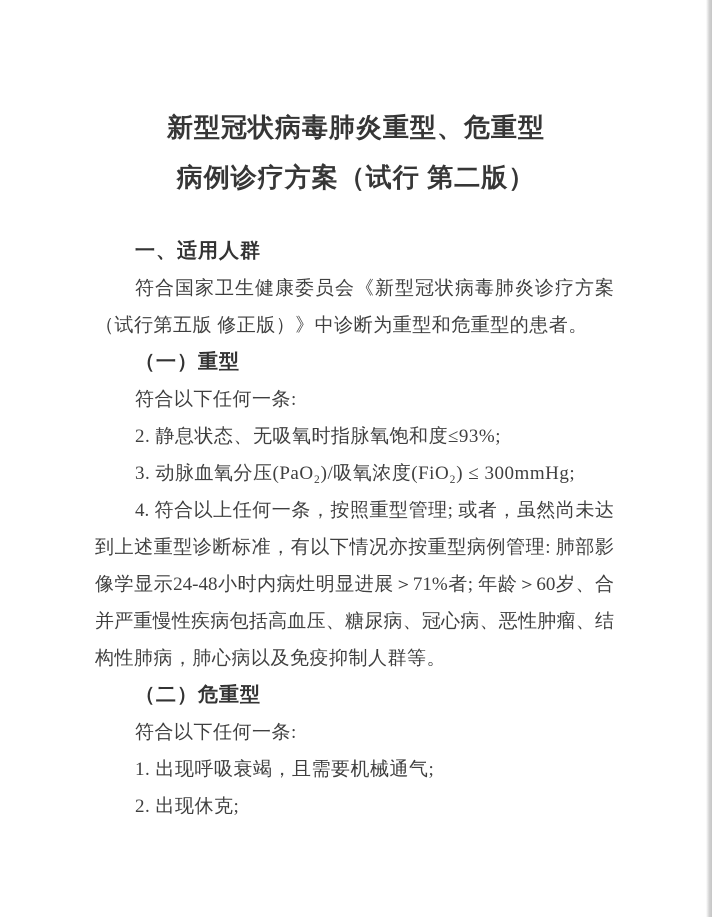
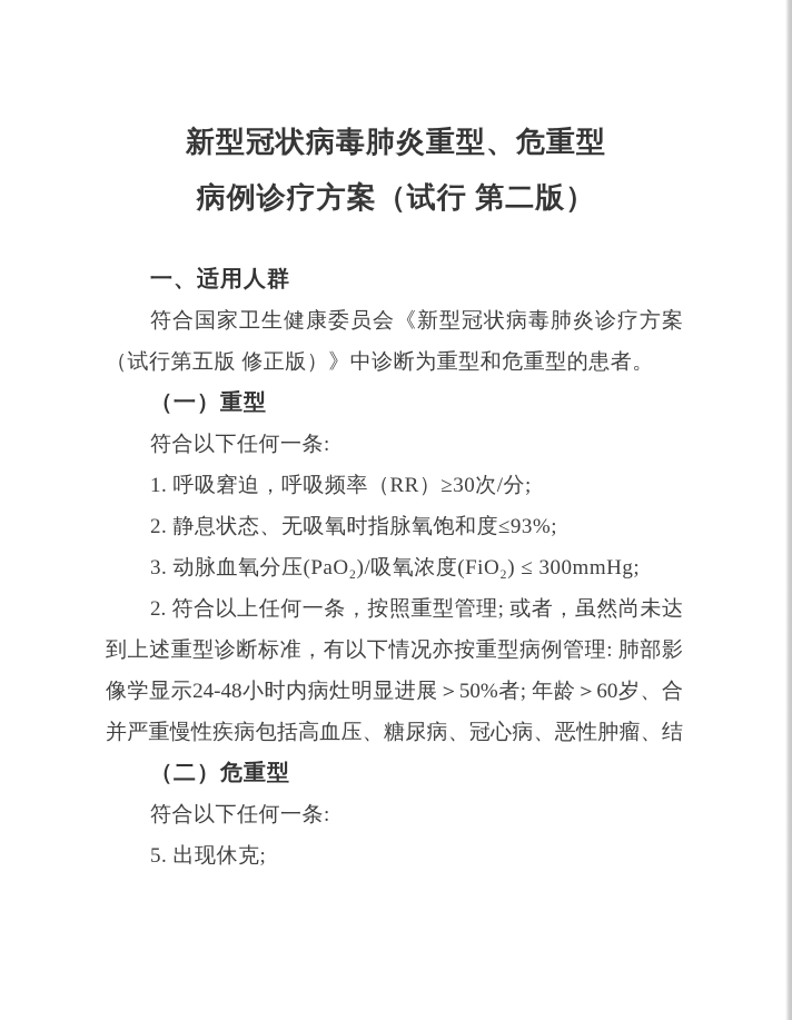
  新型冠状病毒肺炎重型、危重型
  病例诊疗方案（试行 第二版）
  一、适用人群
  符合国家卫生健康委员会《新型冠状病毒肺炎诊疗方案
  （试行第五版 修正版）》中诊断为重型和危重型的患者。
  （一）重型
  符合以下任何一条:
+ 1. 呼吸窘迫，呼吸频率（RR）≥30次/分;
  2. 静息状态、无吸氧时指脉氧饱和度≤93%;
  3. 动脉血氧分压(PaO₂)/吸氧浓度(FiO₂) ≤ 300mmHg;
- 4. 符合以上任何一条，按照重型管理; 或者，虽然尚未达
+ 2. 符合以上任何一条，按照重型管理; 或者，虽然尚未达
  到上述重型诊断标准，有以下情况亦按重型病例管理: 肺部影
- 像学显示24-48小时内病灶明显进展＞71%者; 年龄＞60岁、合
+ 像学显示24-48小时内病灶明显进展＞50%者; 年龄＞60岁、合
  并严重慢性疾病包括高血压、糖尿病、冠心病、恶性肿瘤、结
- 构性肺病，肺心病以及免疫抑制人群等。
  （二）危重型
  符合以下任何一条:
- 1. 出现呼吸衰竭，且需要机械通气;
- 2. 出现休克;
+ 5. 出现休克;
